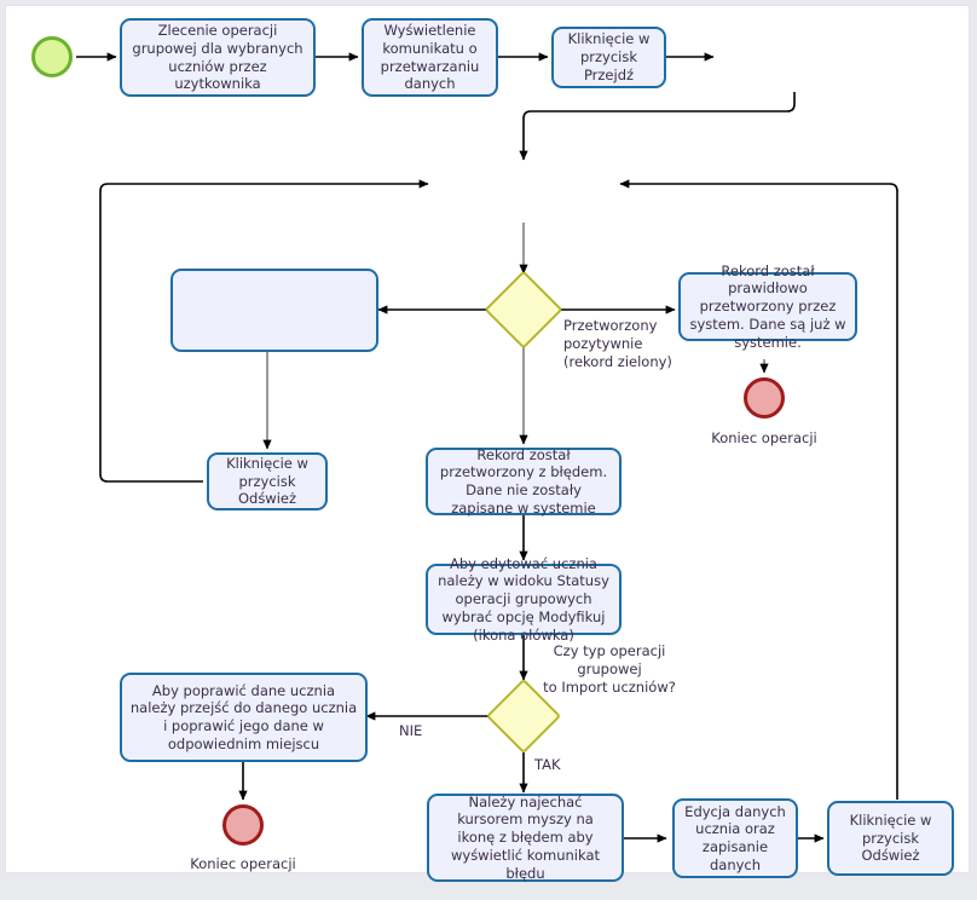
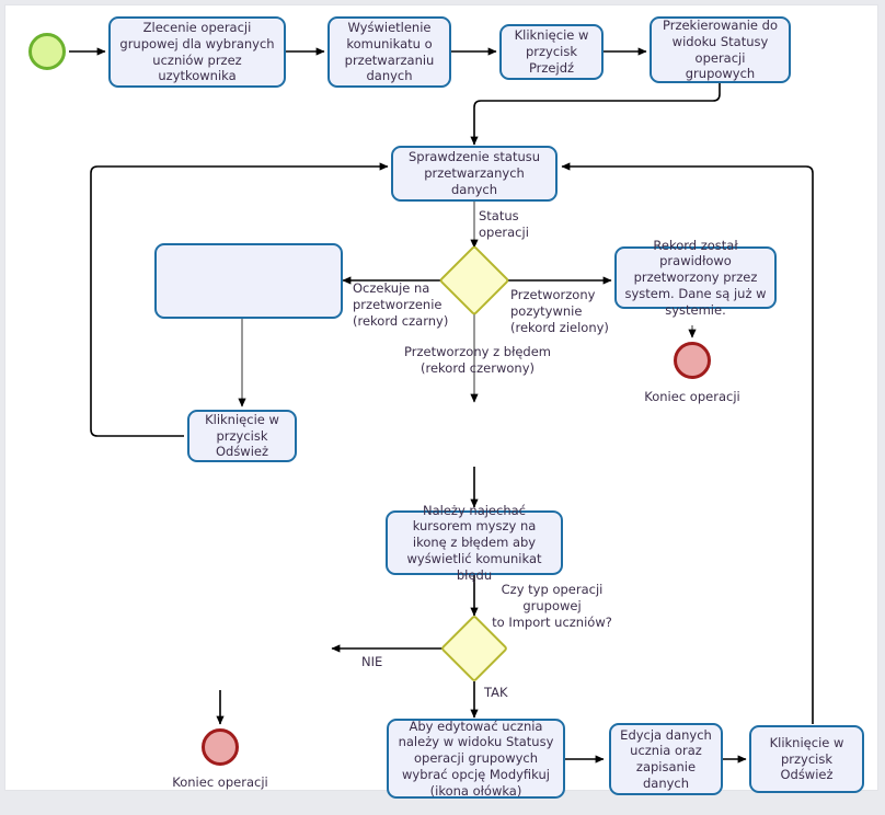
  Zlecenie operacji grupowej dla wybranych uczniów przez uzytkownika
  Wyświetlenie komunikatu o przetwarzaniu danych
  Kliknięcie w przycisk Przejdź
+ Przekierowanie do widoku Statusy operacji grupowych
+ Sprawdzenie statusu przetwarzanych danych
+ Status
+ operacji
+ Oczekuje na
+ przetworzenie
+ (rekord czarny)
  Przetworzony
  pozytywnie
  (rekord zielony)
+ Przetworzony z błędem
+ (rekord czerwony)
  Rekord został prawidłowo przetworzony przez system. Dane są już w systemie.
  Koniec operacji
  Kliknięcie w przycisk Odśwież
- Rekord został przetworzony z błędem. Dane nie zostały zapisane w systemie
- Aby edytować ucznia należy w widoku Statusy operacji grupowych wybrać opcję Modyfikuj (ikona ołówka)
+ Należy najechać kursorem myszy na ikonę z błędem aby wyświetlić komunikat błędu
  Czy typ operacji
  grupowej
  to Import uczniów?
  NIE
  TAK
- Aby poprawić dane ucznia należy przejść do danego ucznia i poprawić jego dane w odpowiednim miejscu
  Koniec operacji
- Należy najechać kursorem myszy na ikonę z błędem aby wyświetlić komunikat błędu
+ Aby edytować ucznia należy w widoku Statusy operacji grupowych wybrać opcję Modyfikuj (ikona ołówka)
  Edycja danych ucznia oraz zapisanie danych
  Kliknięcie w przycisk Odśwież
